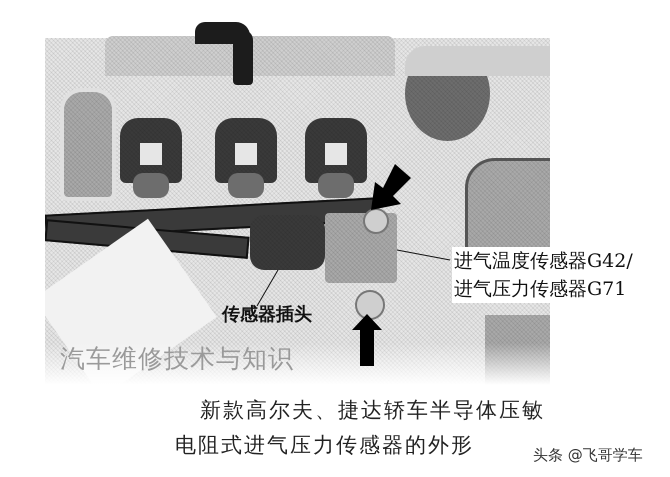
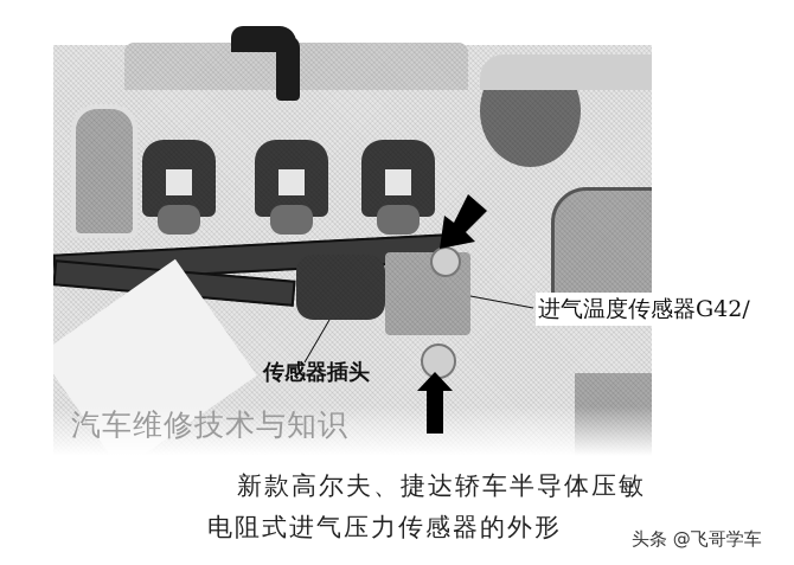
  进气温度传感器G42/
- 进气压力传感器G71
  传感器插头
  汽车维修技术与知识
  新款高尔夫、捷达轿车半导体压敏
  电阻式进气压力传感器的外形
  头条 @飞哥学车
